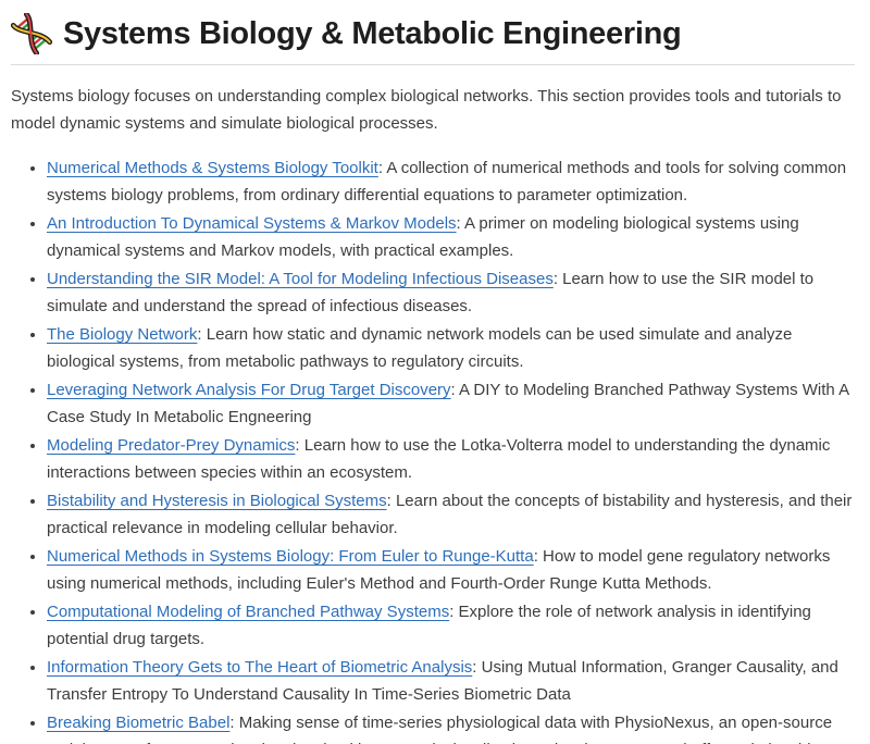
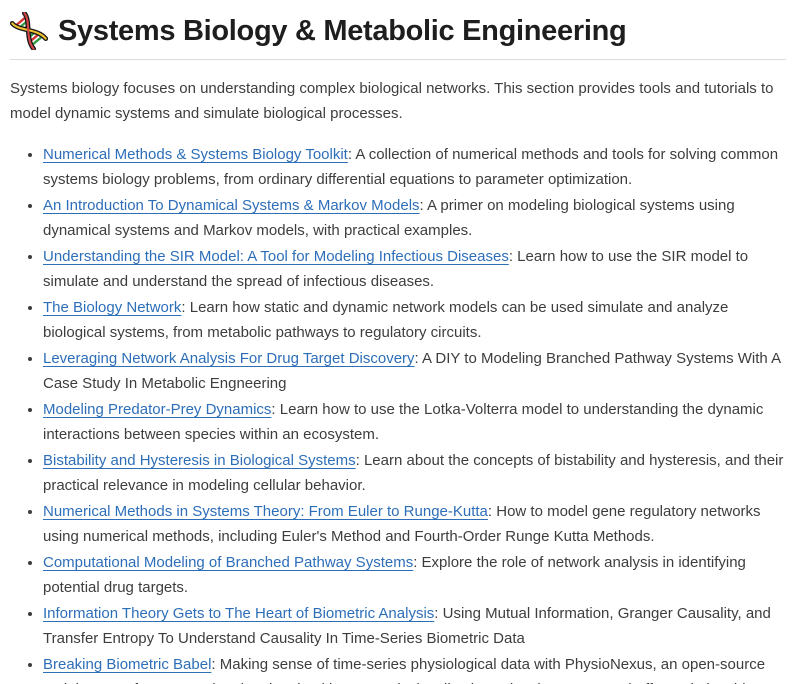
  Systems Biology & Metabolic Engineering
  Systems biology focuses on understanding complex biological networks. This section provides tools and tutorials to model dynamic systems and simulate biological processes.
  Numerical Methods & Systems Biology Toolkit: A collection of numerical methods and tools for solving common systems biology problems, from ordinary differential equations to parameter optimization.
  An Introduction To Dynamical Systems & Markov Models: A primer on modeling biological systems using dynamical systems and Markov models, with practical examples.
  Understanding the SIR Model: A Tool for Modeling Infectious Diseases: Learn how to use the SIR model to simulate and understand the spread of infectious diseases.
  The Biology Network: Learn how static and dynamic network models can be used simulate and analyze biological systems, from metabolic pathways to regulatory circuits.
  Leveraging Network Analysis For Drug Target Discovery: A DIY to Modeling Branched Pathway Systems With A Case Study In Metabolic Engneering
  Modeling Predator-Prey Dynamics: Learn how to use the Lotka-Volterra model to understanding the dynamic interactions between species within an ecosystem.
  Bistability and Hysteresis in Biological Systems: Learn about the concepts of bistability and hysteresis, and their practical relevance in modeling cellular behavior.
- Numerical Methods in Systems Biology: From Euler to Runge-Kutta: How to model gene regulatory networks using numerical methods, including Euler's Method and Fourth-Order Runge Kutta Methods.
+ Numerical Methods in Systems Theory: From Euler to Runge-Kutta: How to model gene regulatory networks using numerical methods, including Euler's Method and Fourth-Order Runge Kutta Methods.
  Computational Modeling of Branched Pathway Systems: Explore the role of network analysis in identifying potential drug targets.
  Information Theory Gets to The Heart of Biometric Analysis: Using Mutual Information, Granger Causality, and Transfer Entropy To Understand Causality In Time-Series Biometric Data
